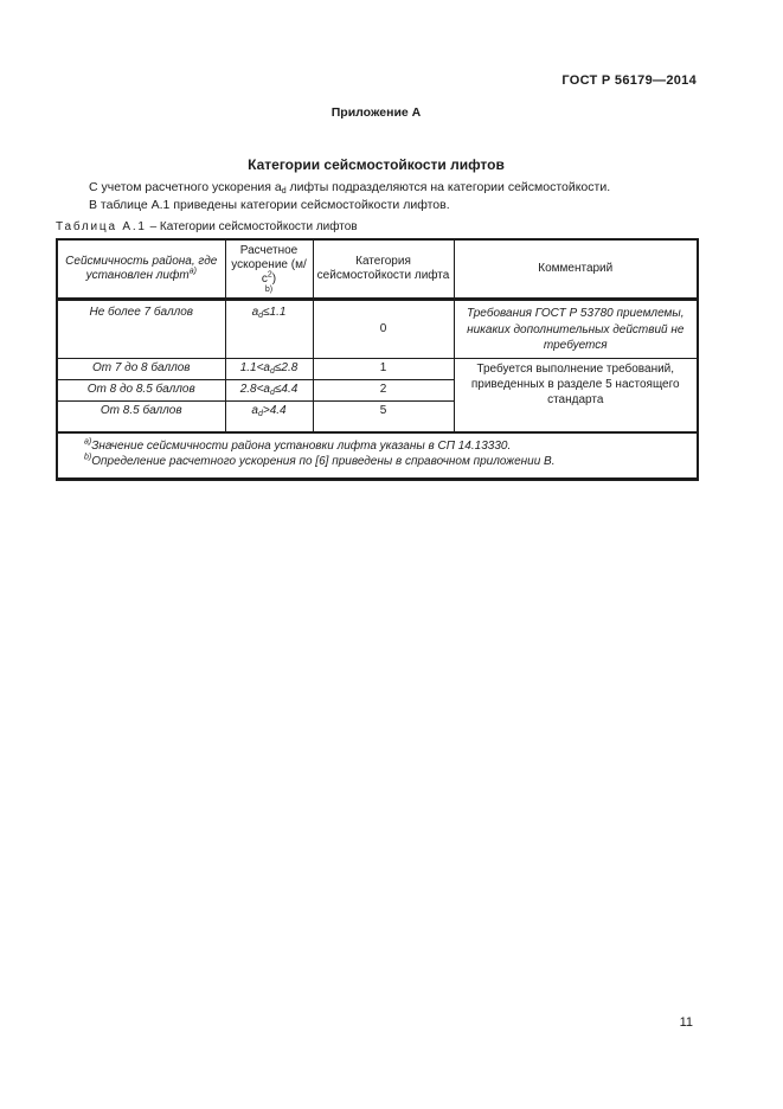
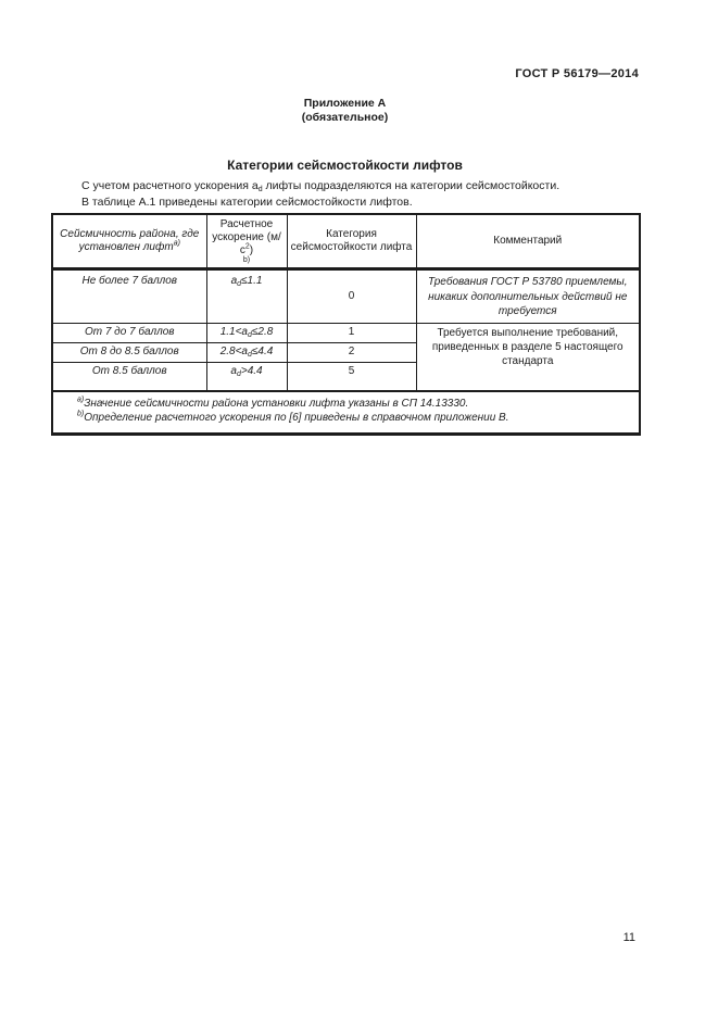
  ГОСТ Р 56179—2014
  Приложение А
+ (обязательное)
  Категории сейсмостойкости лифтов
  С учетом расчетного ускорения a лифты подразделяются на категории сейсмостойкости.
  В таблице А.1 приведены категории сейсмостойкости лифтов.
- Таблица А.1 – Категории сейсмостойкости лифтов
  Сейсмичность района, где установлен лифт	Расчетное ускорение (м/с )	Категория сейсмостойкости лифта	Комментарий
  Не более 7 баллов	a ≤1.1	0	Требования ГОСТ Р 53780 приемлемы, никаких дополнительных действий не требуется
- От 7 до 8 баллов	1.1<a ≤2.8	1	Требуется выполнение требований, приведенных в разделе 5 настоящего стандарта
+ От 7 до 7 баллов	1.1<a ≤2.8	1	Требуется выполнение требований, приведенных в разделе 5 настоящего стандарта
  От 8 до 8.5 баллов	2.8<a ≤4.4	2
  От 8.5 баллов	a >4.4	5
  Значение сейсмичности района установки лифта указаны в СП 14.13330.Определение расчетного ускорения по [6] приведены в справочном приложении В.
  11
